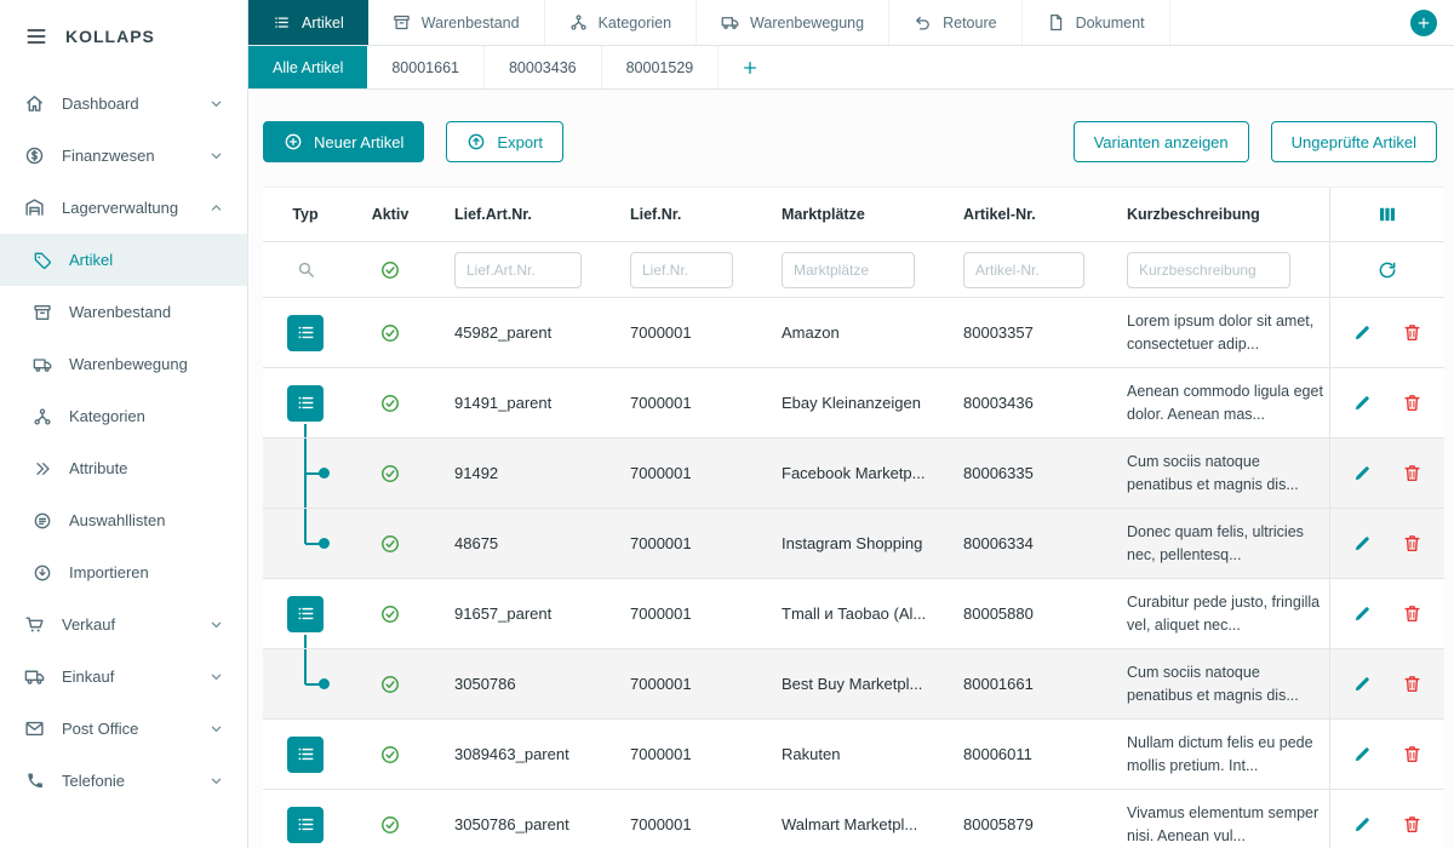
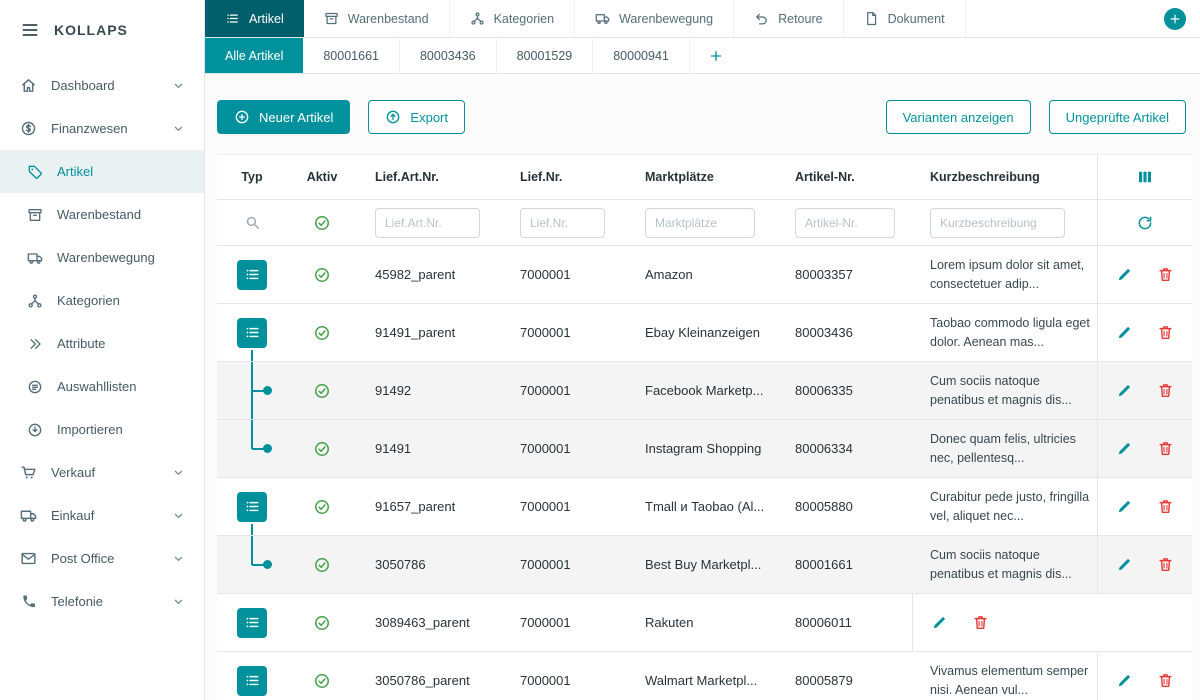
  KOLLAPS
  Dashboard
  Finanzwesen
- Lagerverwaltung
  Artikel
  Warenbestand
  Warenbewegung
  Kategorien
  Attribute
  Auswahllisten
  Importieren
  Verkauf
  Einkauf
  Post Office
  Telefonie
  Artikel
  Warenbestand
  Kategorien
  Warenbewegung
  Retoure
  Dokument
  Alle Artikel
  80001661
  80003436
  80001529
+ 80000941
  Neuer Artikel
  Export
  Varianten anzeigen
  Ungeprüfte Artikel
  Typ
  Aktiv
  Lief.Art.Nr.
  Lief.Nr.
  Marktplätze
  Artikel-Nr.
  Kurzbeschreibung
  Lief.Art.Nr.
  Lief.Nr.
  Marktplätze
  Artikel-Nr.
  Kurzbeschreibung
  45982_parent
  7000001
  Amazon
  80003357
  Lorem ipsum dolor sit amet, consectetuer adip...
  91491_parent
  7000001
  Ebay Kleinanzeigen
  80003436
- Aenean commodo ligula eget dolor. Aenean mas...
+ Taobao commodo ligula eget dolor. Aenean mas...
  91492
  7000001
  Facebook Marketp...
  80006335
  Cum sociis natoque penatibus et magnis dis...
- 48675
+ 91491
  7000001
  Instagram Shopping
  80006334
  Donec quam felis, ultricies nec, pellentesq...
  91657_parent
  7000001
  Tmall и Taobao (Al...
  80005880
  Curabitur pede justo, fringilla vel, aliquet nec...
  3050786
  7000001
  Best Buy Marketpl...
  80001661
  Cum sociis natoque penatibus et magnis dis...
  3089463_parent
  7000001
  Rakuten
  80006011
- Nullam dictum felis eu pede mollis pretium. Int...
  3050786_parent
  7000001
  Walmart Marketpl...
  80005879
  Vivamus elementum semper nisi. Aenean vul...
